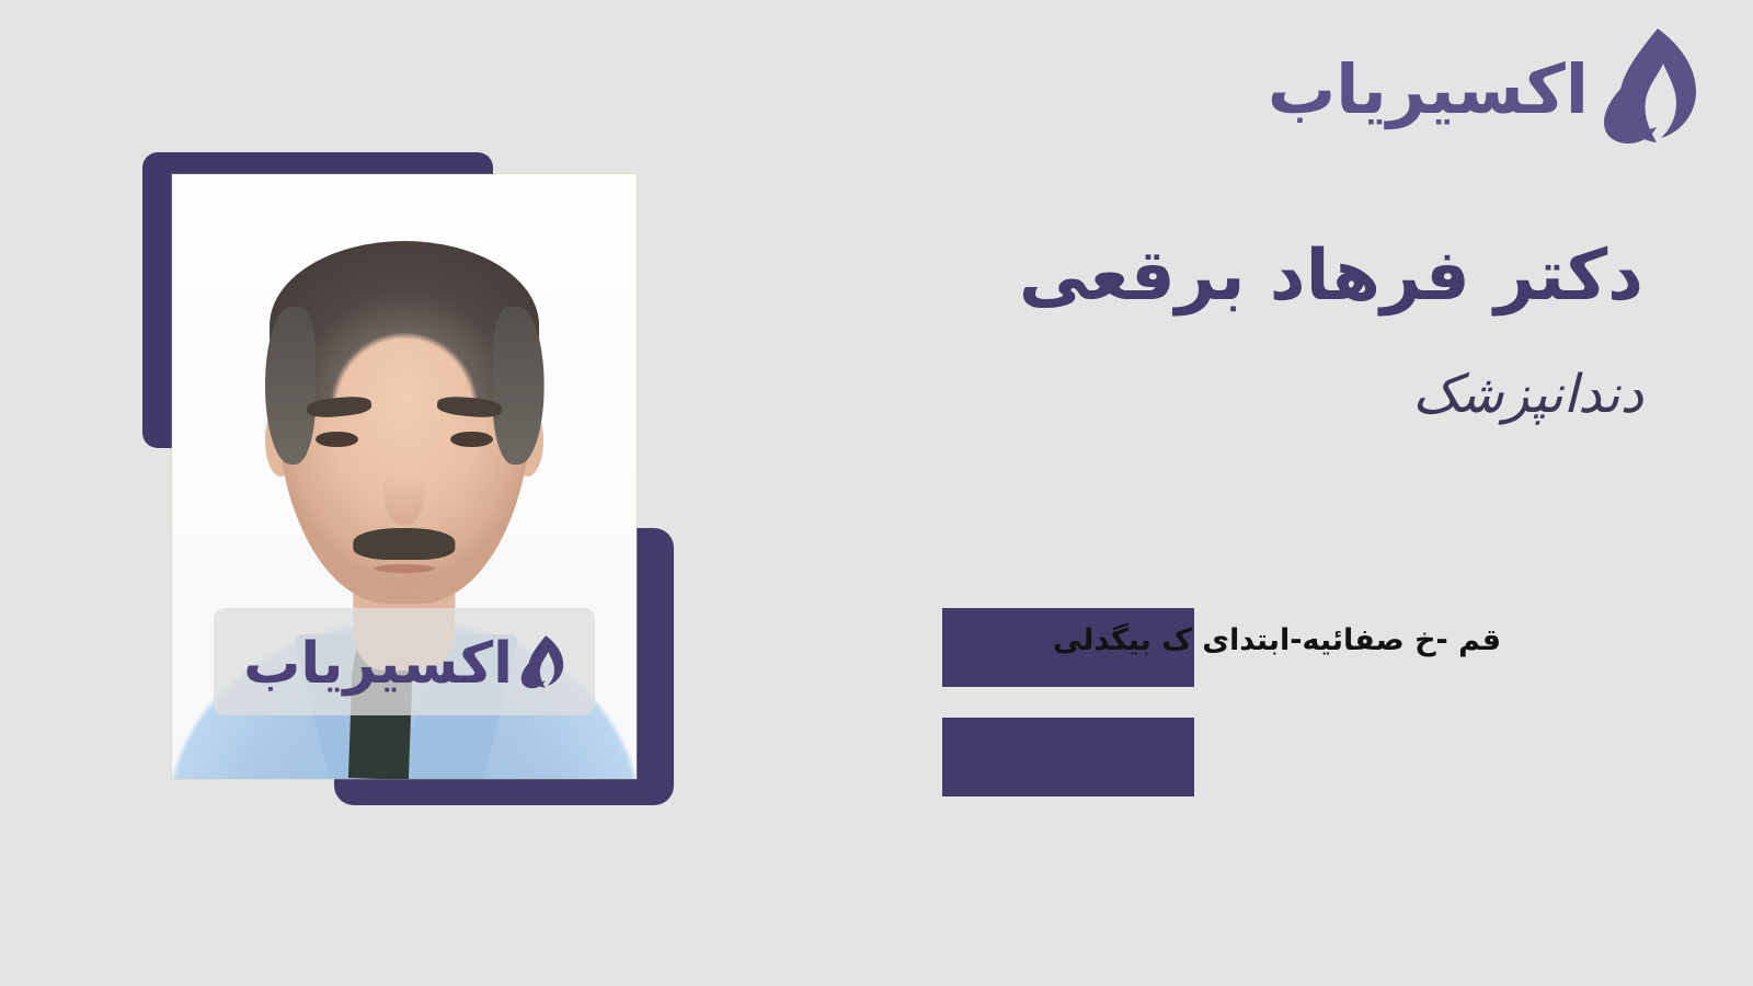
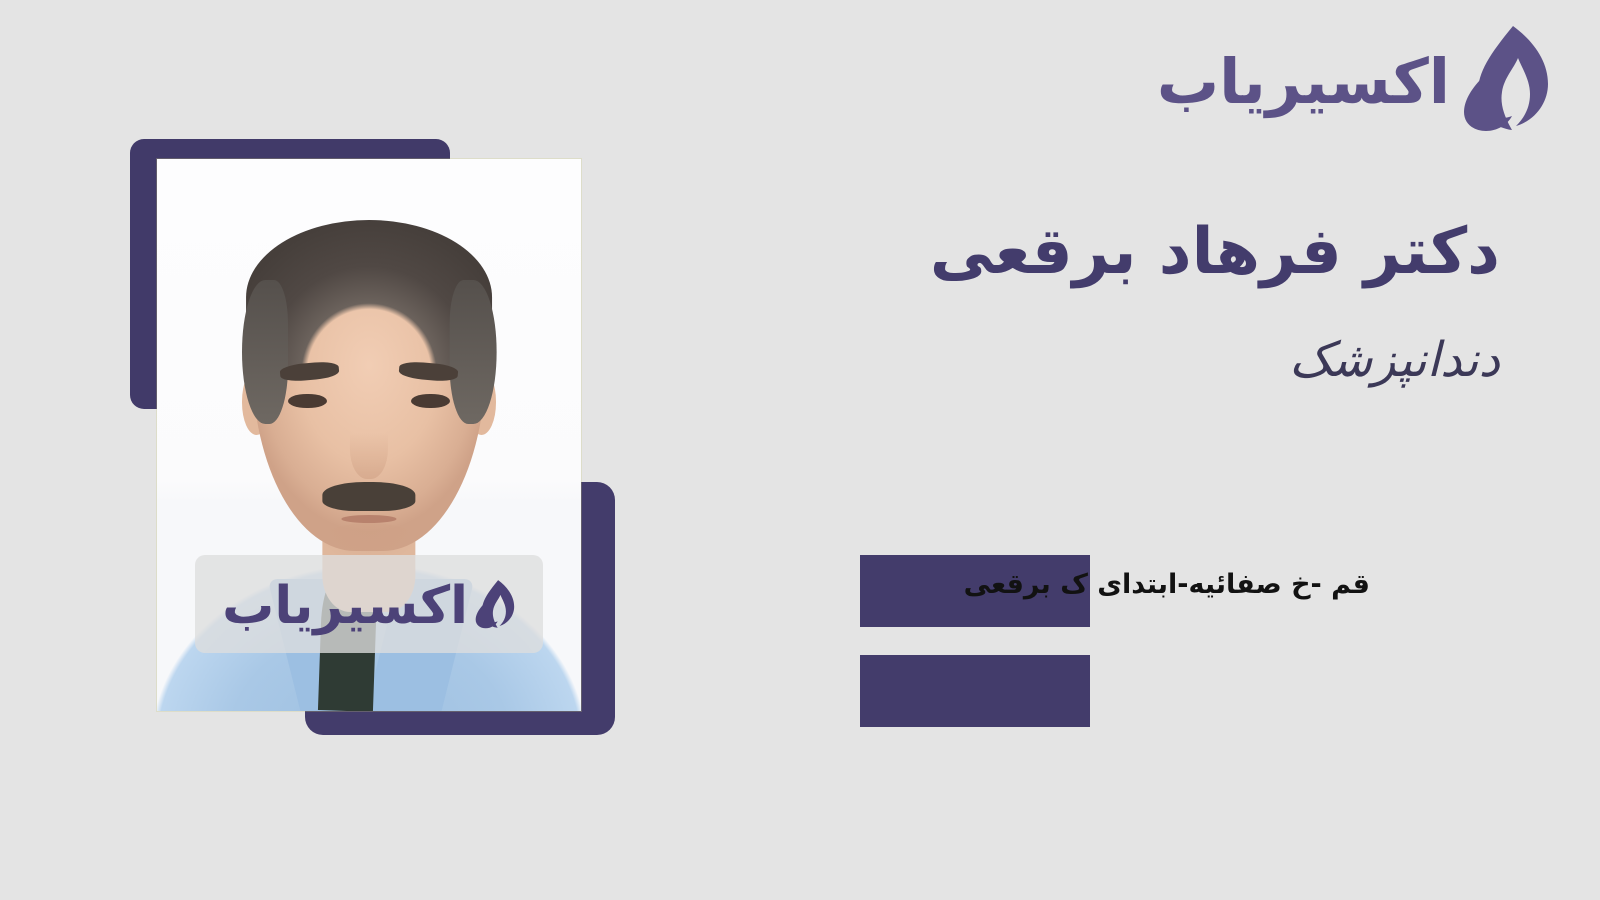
  اکسیریاب
  اکسیریاب
  دکتر فرهاد برقعی
  دندانپزشک
- قم -خ صفائیه-ابتدای ک بیگدلی
+ قم -خ صفائیه-ابتدای ک برقعی
